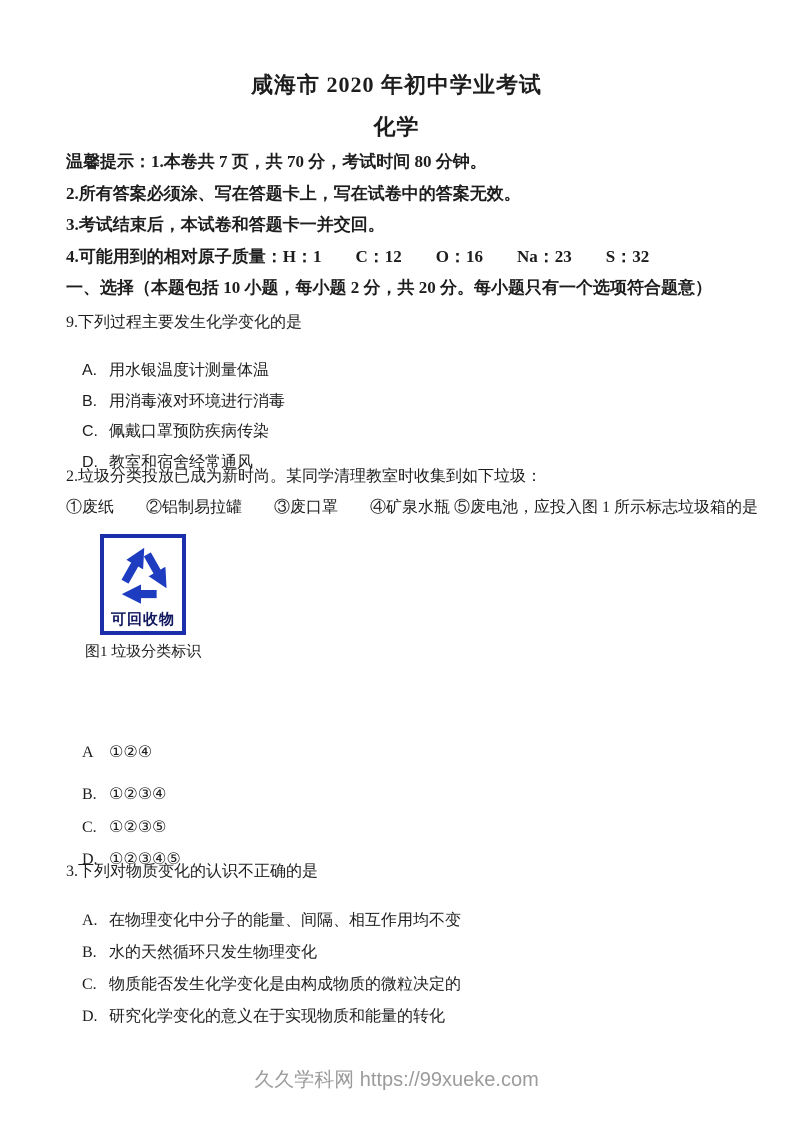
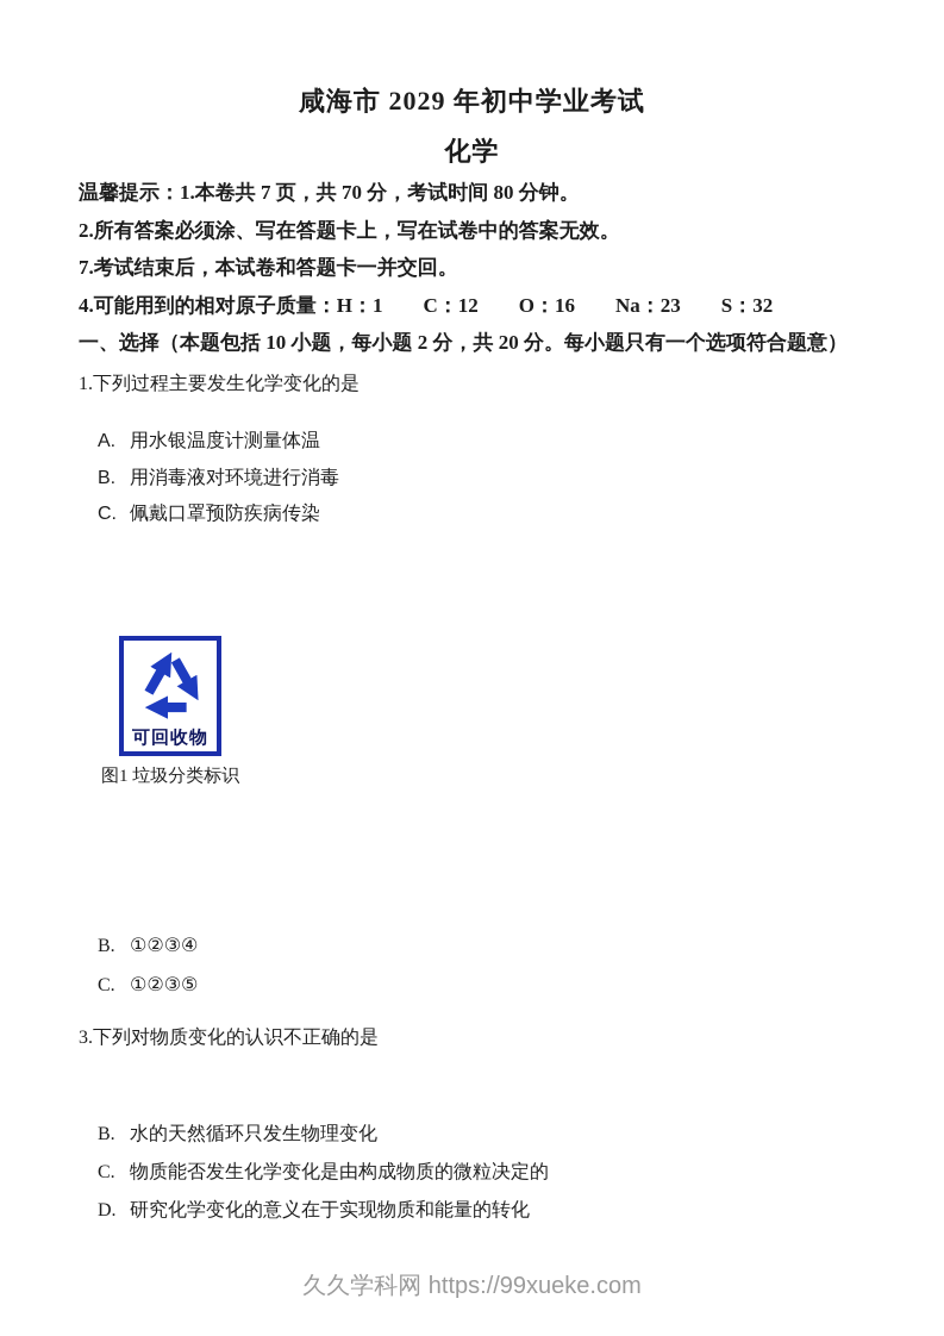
- 咸海市 2020 年初中学业考试
+ 咸海市 2029 年初中学业考试
  化学
  温馨提示：1.本卷共 7 页，共 70 分，考试时间 80 分钟。
  2.所有答案必须涂、写在答题卡上，写在试卷中的答案无效。
- 3.考试结束后，本试卷和答题卡一并交回。
+ 7.考试结束后，本试卷和答题卡一并交回。
  4.可能用到的相对原子质量：H：1 C：12 O：16 Na：23 S：32
  一、选择（本题包括 10 小题，每小题 2 分，共 20 分。每小题只有一个选项符合题意）
- 9.下列过程主要发生化学变化的是
+ 1.下列过程主要发生化学变化的是
  A. 用水银温度计测量体温
  B. 用消毒液对环境进行消毒
  C. 佩戴口罩预防疾病传染
- D. 教室和宿舍经常通风
- 2.垃圾分类投放已成为新时尚。某同学清理教室时收集到如下垃圾：
- ①废纸 ②铝制易拉罐 ③废口罩 ④矿泉水瓶 ⑤废电池，应投入图 1 所示标志垃圾箱的是
  可回收物
  图1 垃圾分类标识
- A ①②④
  B. ①②③④
  C. ①②③⑤
- D. ①②③④⑤
  3.下列对物质变化的认识不正确的是
- A. 在物理变化中分子的能量、间隔、相互作用均不变
  B. 水的天然循环只发生物理变化
  C. 物质能否发生化学变化是由构成物质的微粒决定的
  D. 研究化学变化的意义在于实现物质和能量的转化
  久久学科网 https://99xueke.com
